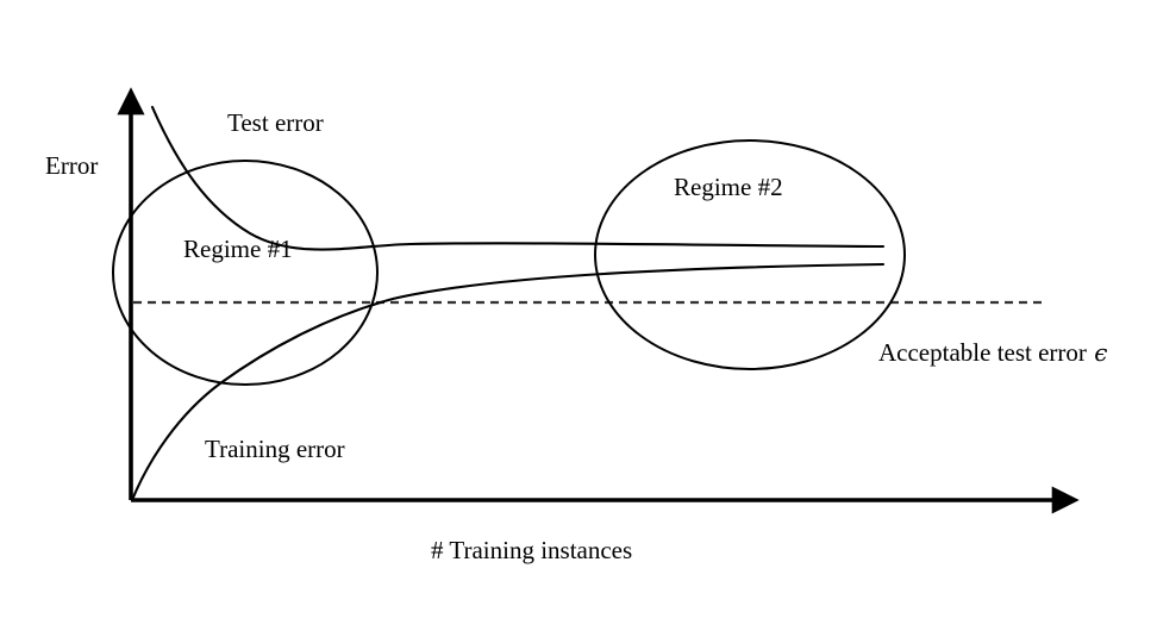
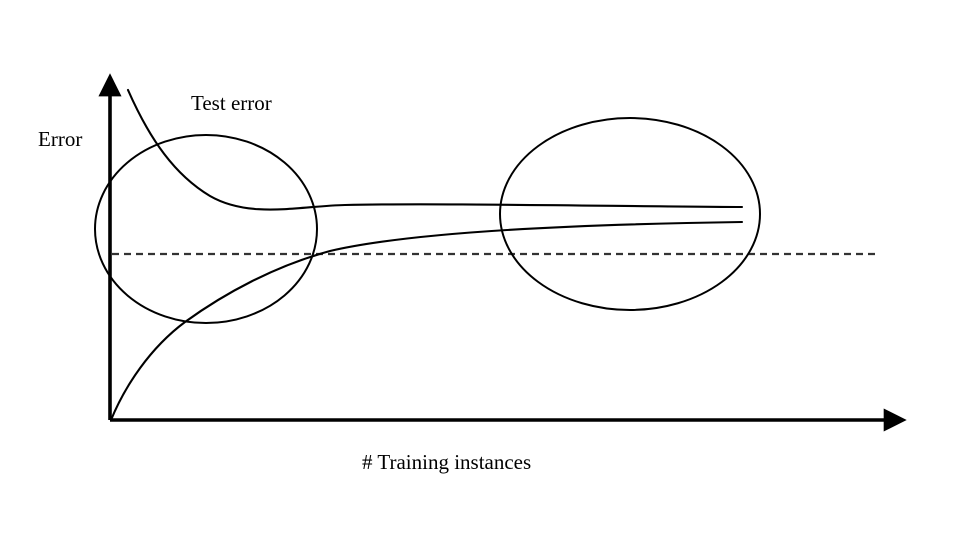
  Error
  Test error
- Regime #1
- Regime #2
- Training error
- Acceptable test error ϵ
  # Training instances
